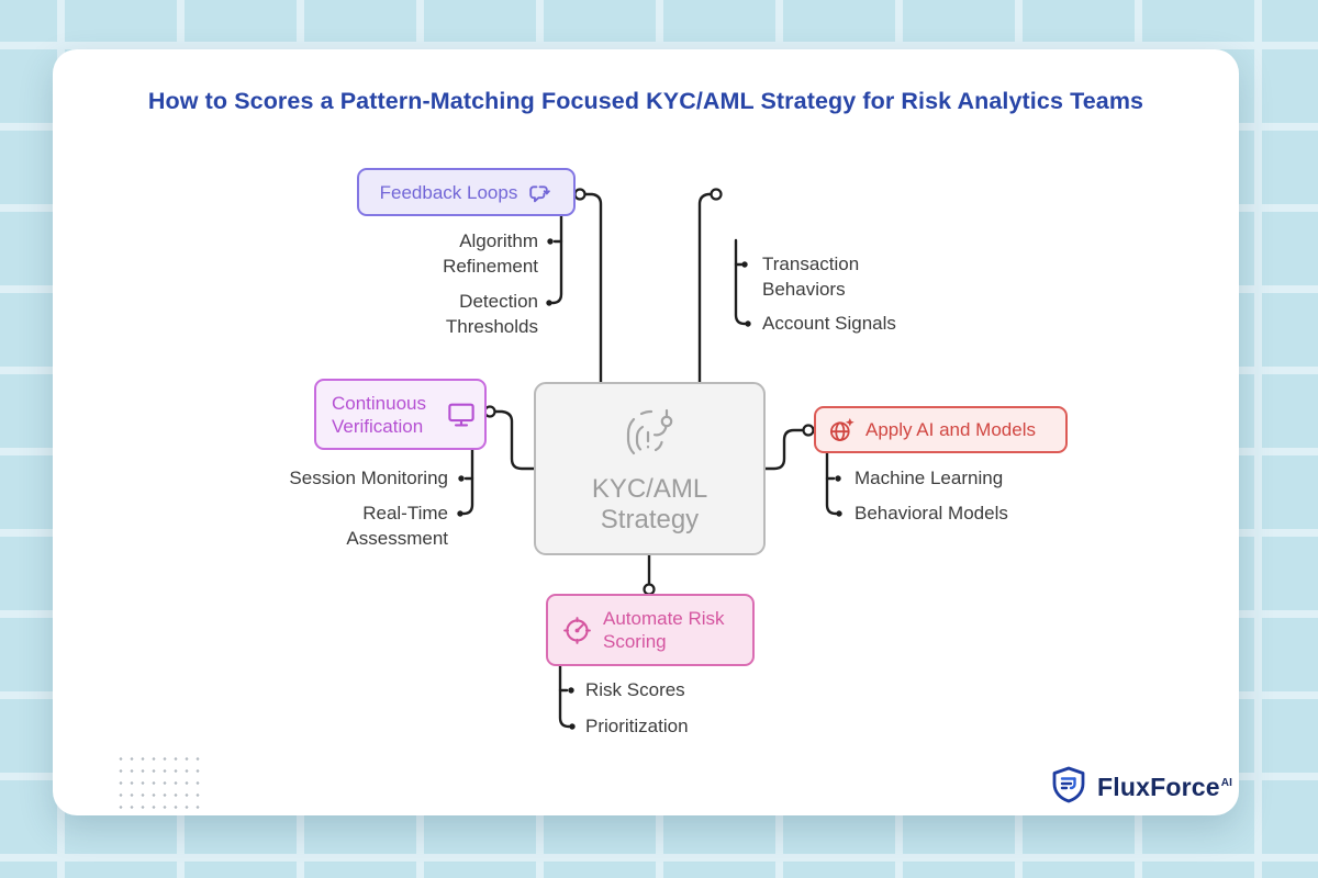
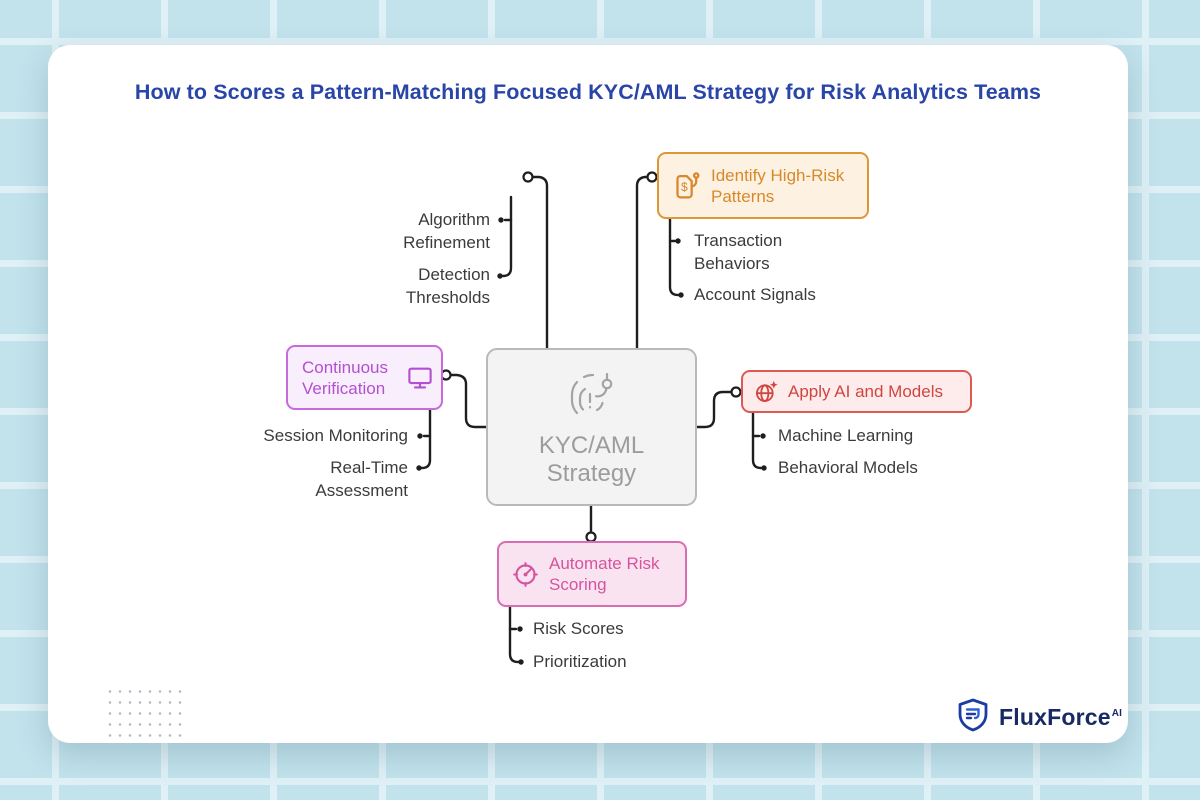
  How to Scores a Pattern-Matching Focused KYC/AML Strategy for Risk Analytics Teams
  KYC/AML
  Strategy
- Feedback Loops
  Algorithm Refinement
  Detection Thresholds
+ $
+ Identify High-Risk Patterns
  Transaction Behaviors
  Account Signals
  Continuous Verification
  Session Monitoring
  Real-Time Assessment
  Apply AI and Models
  Machine Learning
  Behavioral Models
  Automate Risk Scoring
  Risk Scores
  Prioritization
  FluxForceAI
